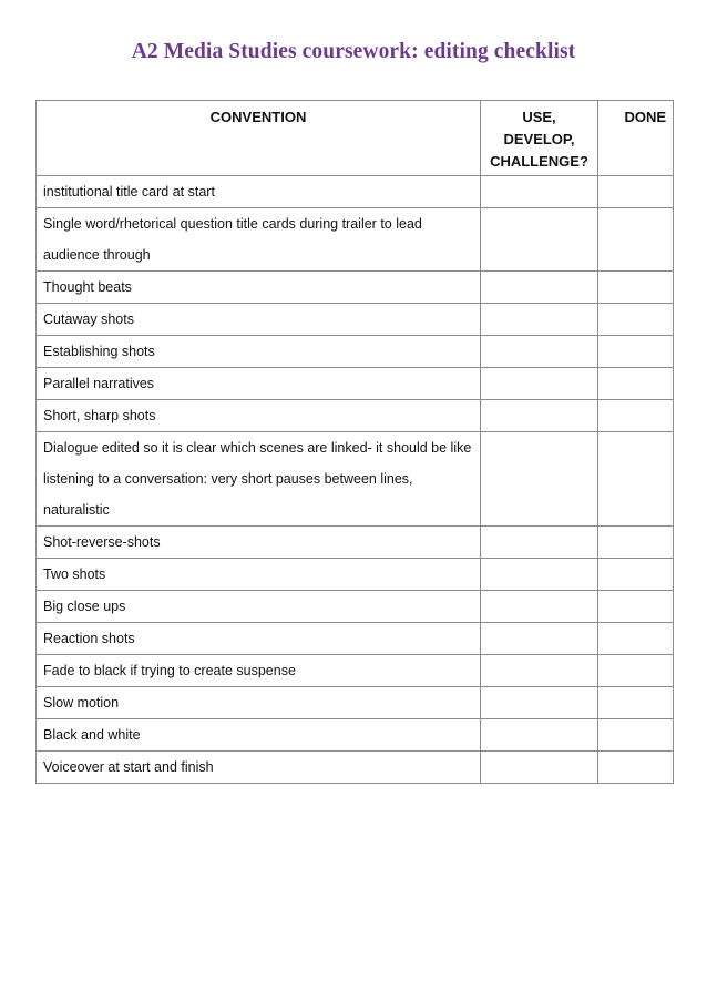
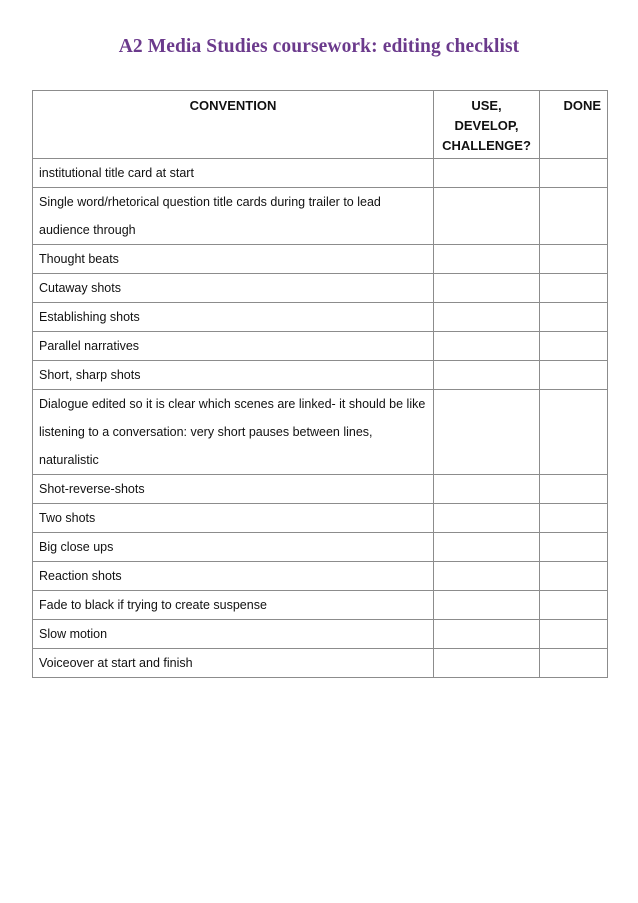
  A2 Media Studies coursework: editing checklist
  CONVENTION	USE, DEVELOP, CHALLENGE?	DONE
  institutional title card at start
  Single word/rhetorical question title cards during trailer to lead audience through
  Thought beats
  Cutaway shots
  Establishing shots
  Parallel narratives
  Short, sharp shots
  Dialogue edited so it is clear which scenes are linked- it should be like listening to a conversation: very short pauses between lines, naturalistic
  Shot-reverse-shots
  Two shots
  Big close ups
  Reaction shots
  Fade to black if trying to create suspense
  Slow motion
- Black and white
  Voiceover at start and finish
